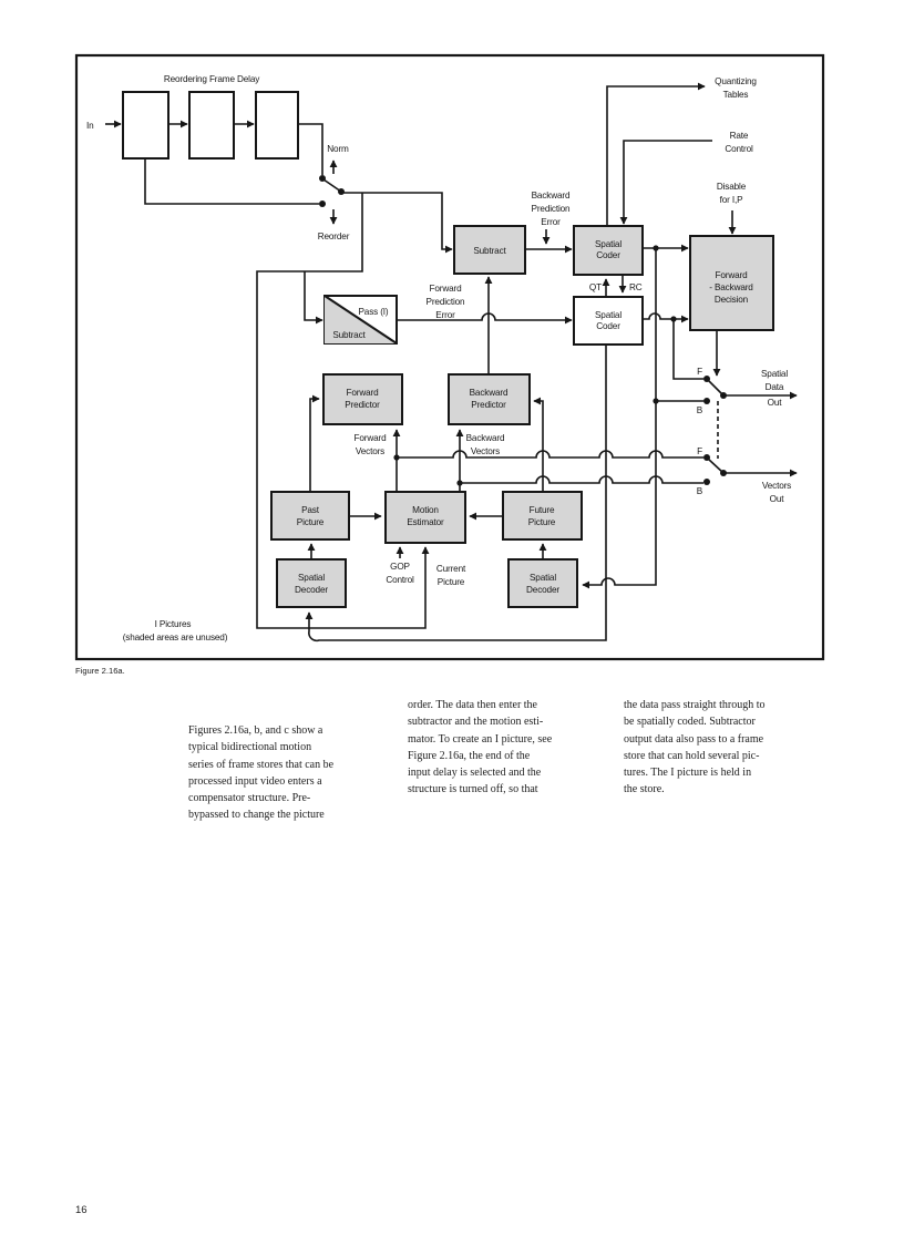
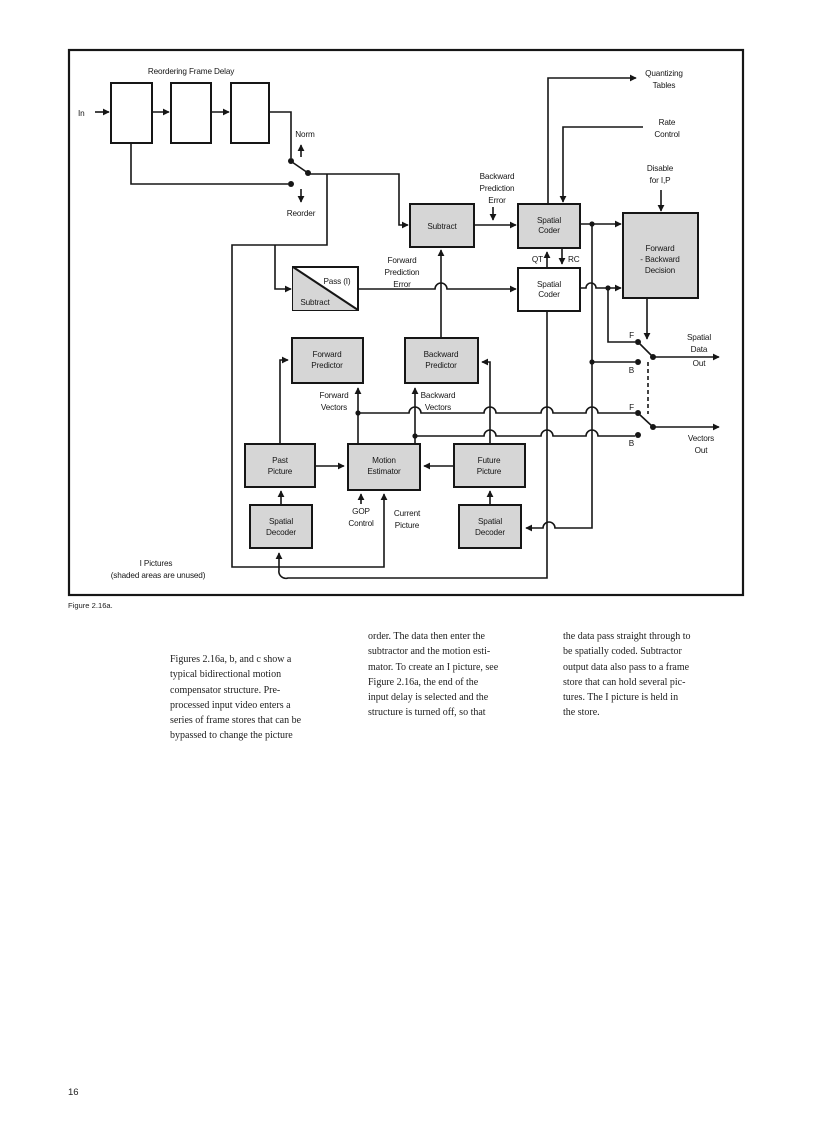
  Subtract
  Spatial
  Coder
  Spatial
  Coder
  Forward
  - Backward
  Decision
  Pass (I)
  Subtract
  Forward
  Predictor
  Backward
  Predictor
  Past
  Picture
  Motion
  Estimator
  Future
  Picture
  Spatial
  Decoder
  Spatial
  Decoder
  Reordering Frame Delay
  In
  Norm
  Reorder
  Quantizing
  Tables
  Rate
  Control
  Disable
  for I,P
  Backward
  Prediction
  Error
  Forward
  Prediction
  Error
  QT
  RC
  Forward
  Vectors
  Backward
  Vectors
  GOP
  Control
  Current
  Picture
  F
  B
  Spatial
  Data
  Out
  F
  B
  Vectors
  Out
  I Pictures
  (shaded areas are unused)
  Figure 2.16a.
  Figures 2.16a, b, and c show a
  typical bidirectional motion
- series of frame stores that can be
+ compensator structure. Pre-
  processed input video enters a
- compensator structure. Pre-
+ series of frame stores that can be
  bypassed to change the picture
  order. The data then enter the
  subtractor and the motion esti-
  mator. To create an I picture, see
  Figure 2.16a, the end of the
  input delay is selected and the
  structure is turned off, so that
  the data pass straight through to
  be spatially coded. Subtractor
  output data also pass to a frame
  store that can hold several pic-
  tures. The I picture is held in
  the store.
  16
